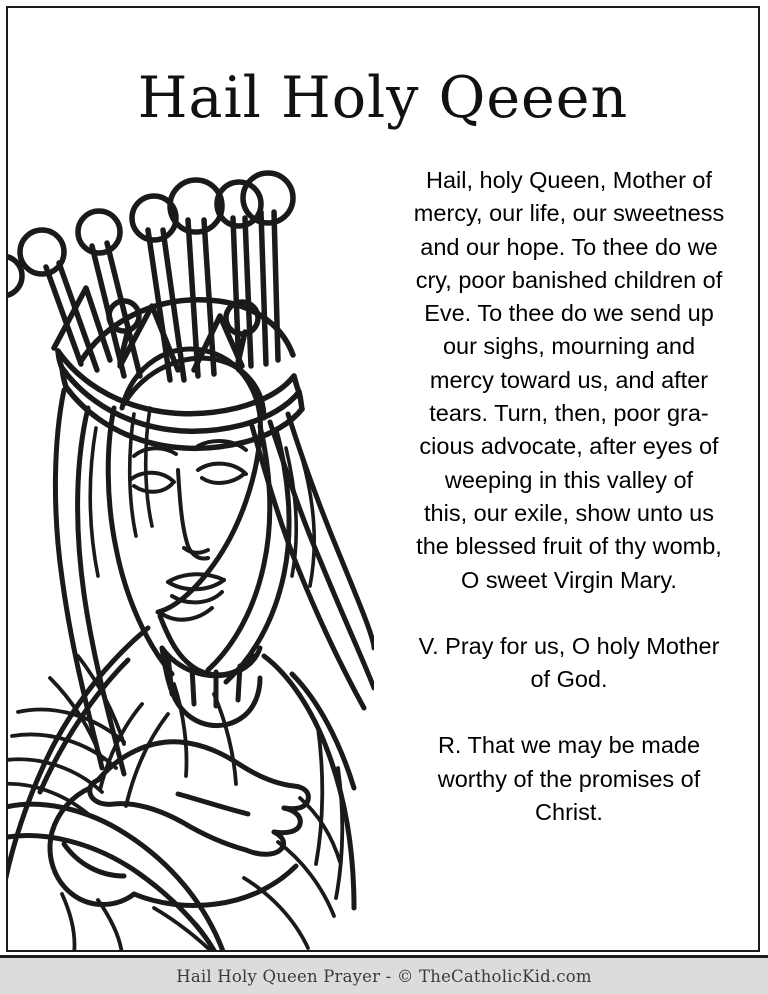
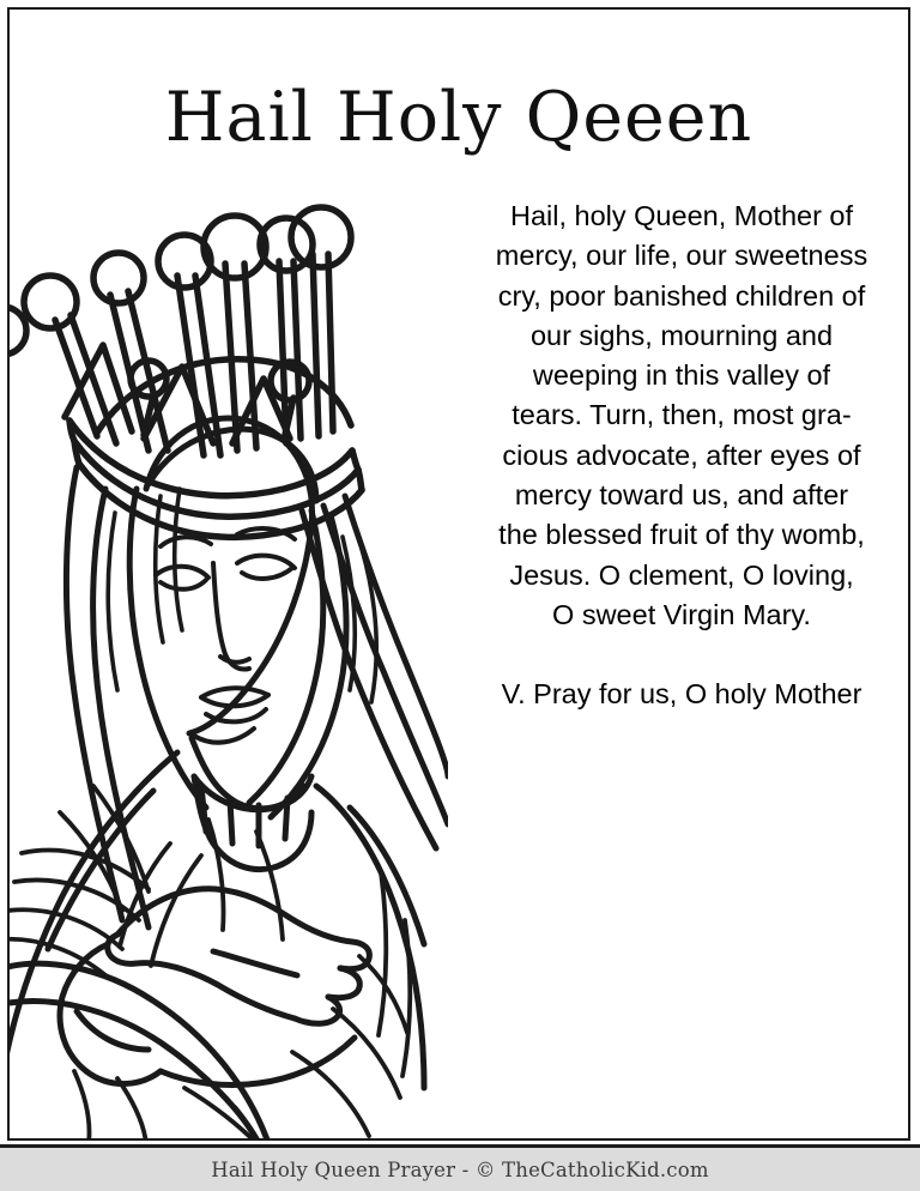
  Hail Holy Qeeen
  Hail, holy Queen, Mother of
  mercy, our life, our sweetness
- and our hope. To thee do we
  cry, poor banished children of
- Eve. To thee do we send up
  our sighs, mourning and
- mercy toward us, and after
+ weeping in this valley of
- tears. Turn, then, poor gra-
+ tears. Turn, then, most gra-
  cious advocate, after eyes of
- weeping in this valley of
+ mercy toward us, and after
- this, our exile, show unto us
  the blessed fruit of thy womb,
+ Jesus. O clement, O loving,
  O sweet Virgin Mary.
  V. Pray for us, O holy Mother
- of God.
- R. That we may be made
- worthy of the promises of
- Christ.
  Hail Holy Queen Prayer - © TheCatholicKid.com
